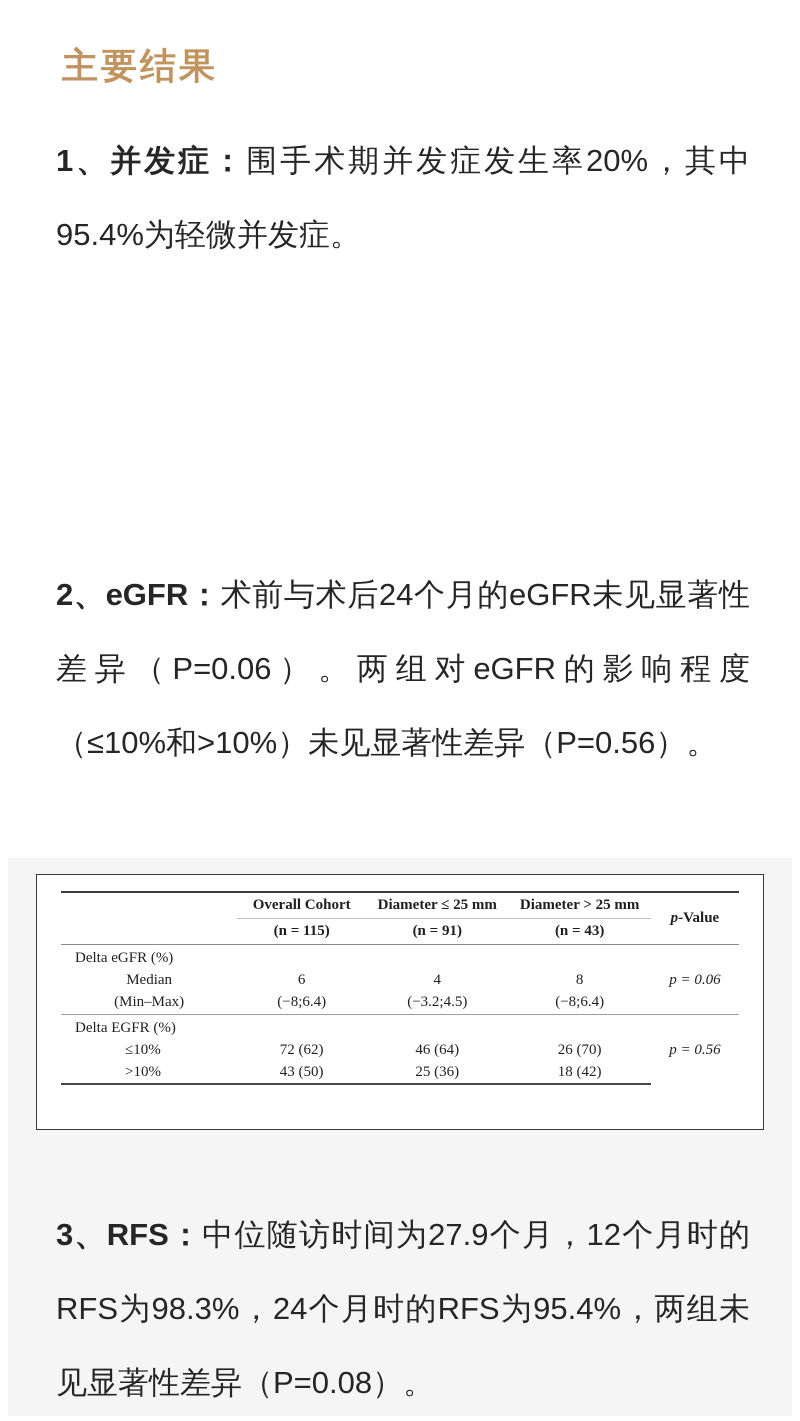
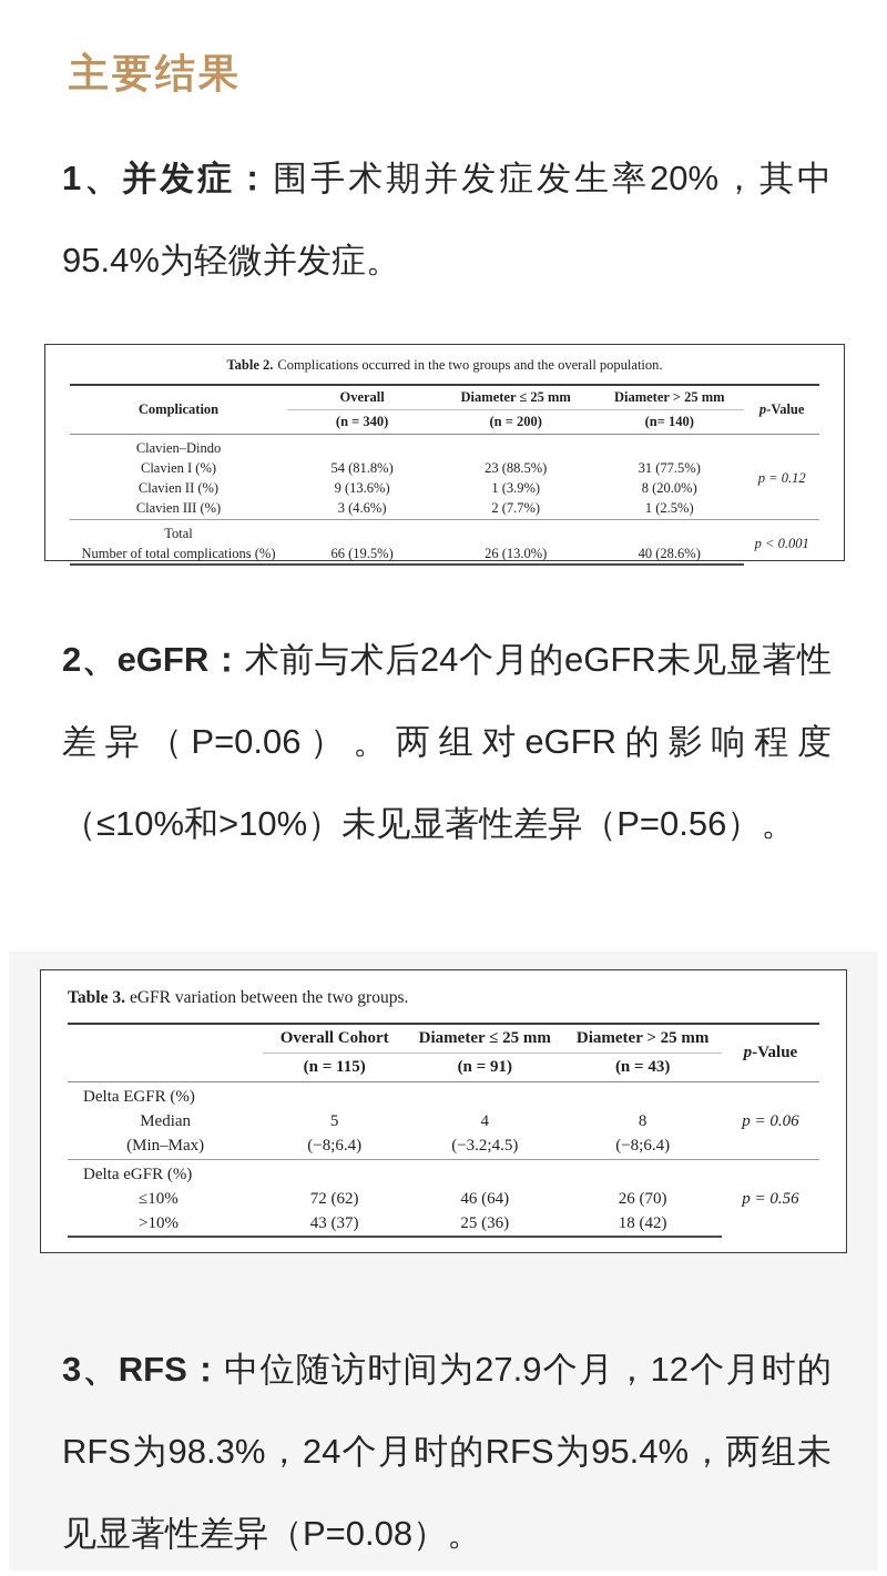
  主要结果
  1、并发症：围手术期并发症发生率20%，其中95.4%为轻微并发症。
+ Table 2. Complications occurred in the two groups and the overall population.
+ Complication	Overall	Diameter ≤ 25 mm	Diameter > 25 mm	p-Value
+ (n = 340)	(n = 200)	(n= 140)
+ Clavien–Dindo				p = 0.12
+ Clavien I (%)	54 (81.8%)	23 (88.5%)	31 (77.5%)
+ Clavien II (%)	9 (13.6%)	1 (3.9%)	8 (20.0%)
+ Clavien III (%)	3 (4.6%)	2 (7.7%)	1 (2.5%)
+ Total				p < 0.001
+ Number of total complications (%)	66 (19.5%)	26 (13.0%)	40 (28.6%)
  2、eGFR：术前与术后24个月的eGFR未见显著性差异（P=0.06）。两组对eGFR的影响程度（≤10%和>10%）未见显著性差异（P=0.56）。
+ Table 3. eGFR variation between the two groups.
  	Overall Cohort	Diameter ≤ 25 mm	Diameter > 25 mm	p-Value
  (n = 115)	(n = 91)	(n = 43)
- Delta eGFR (%)				p = 0.06
+ Delta EGFR (%)				p = 0.06
- Median	6	4	8
+ Median	5	4	8
  (Min–Max)	(−8;6.4)	(−3.2;4.5)	(−8;6.4)
- Delta EGFR (%)				p = 0.56
+ Delta eGFR (%)				p = 0.56
  ≤10%	72 (62)	46 (64)	26 (70)
- >10%	43 (50)	25 (36)	18 (42)
+ >10%	43 (37)	25 (36)	18 (42)
  3、RFS：中位随访时间为27.9个月，12个月时的RFS为98.3%，24个月时的RFS为95.4%，两组未见显著性差异（P=0.08）。
